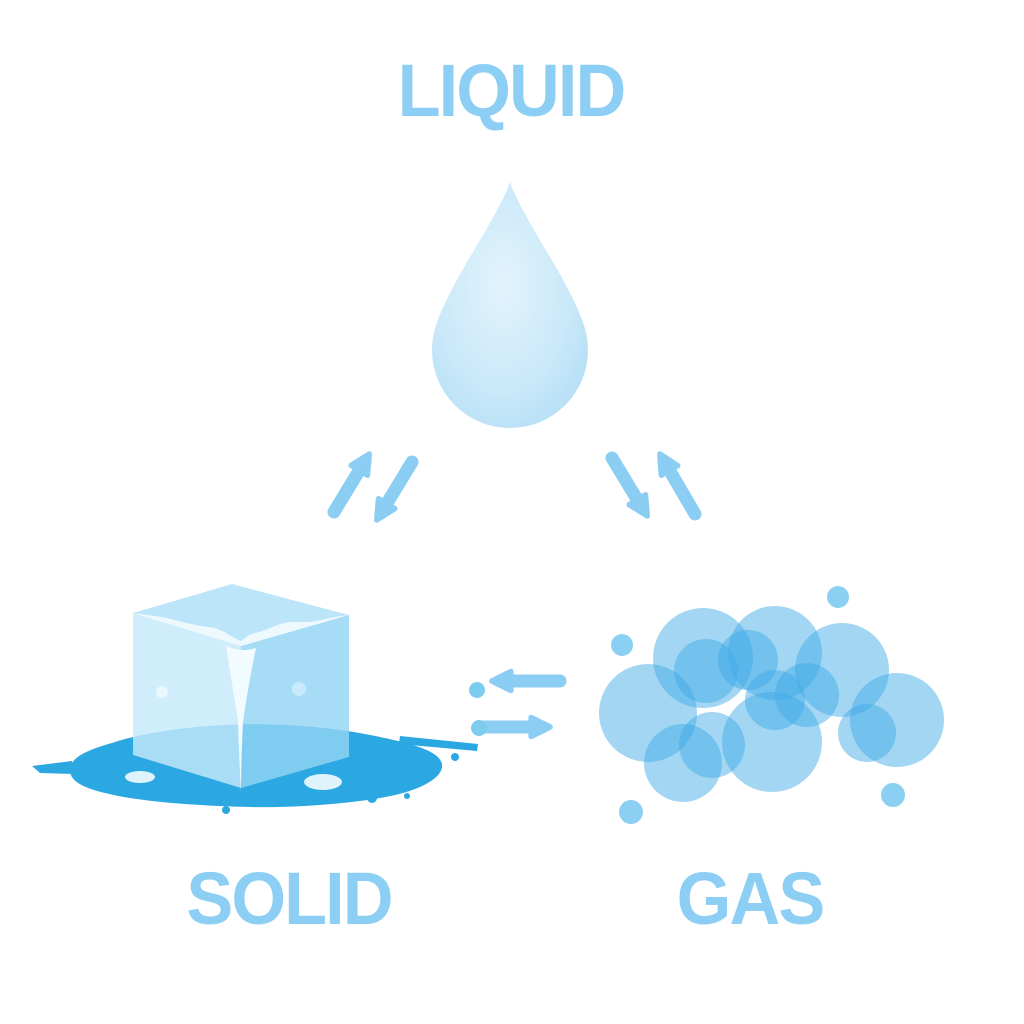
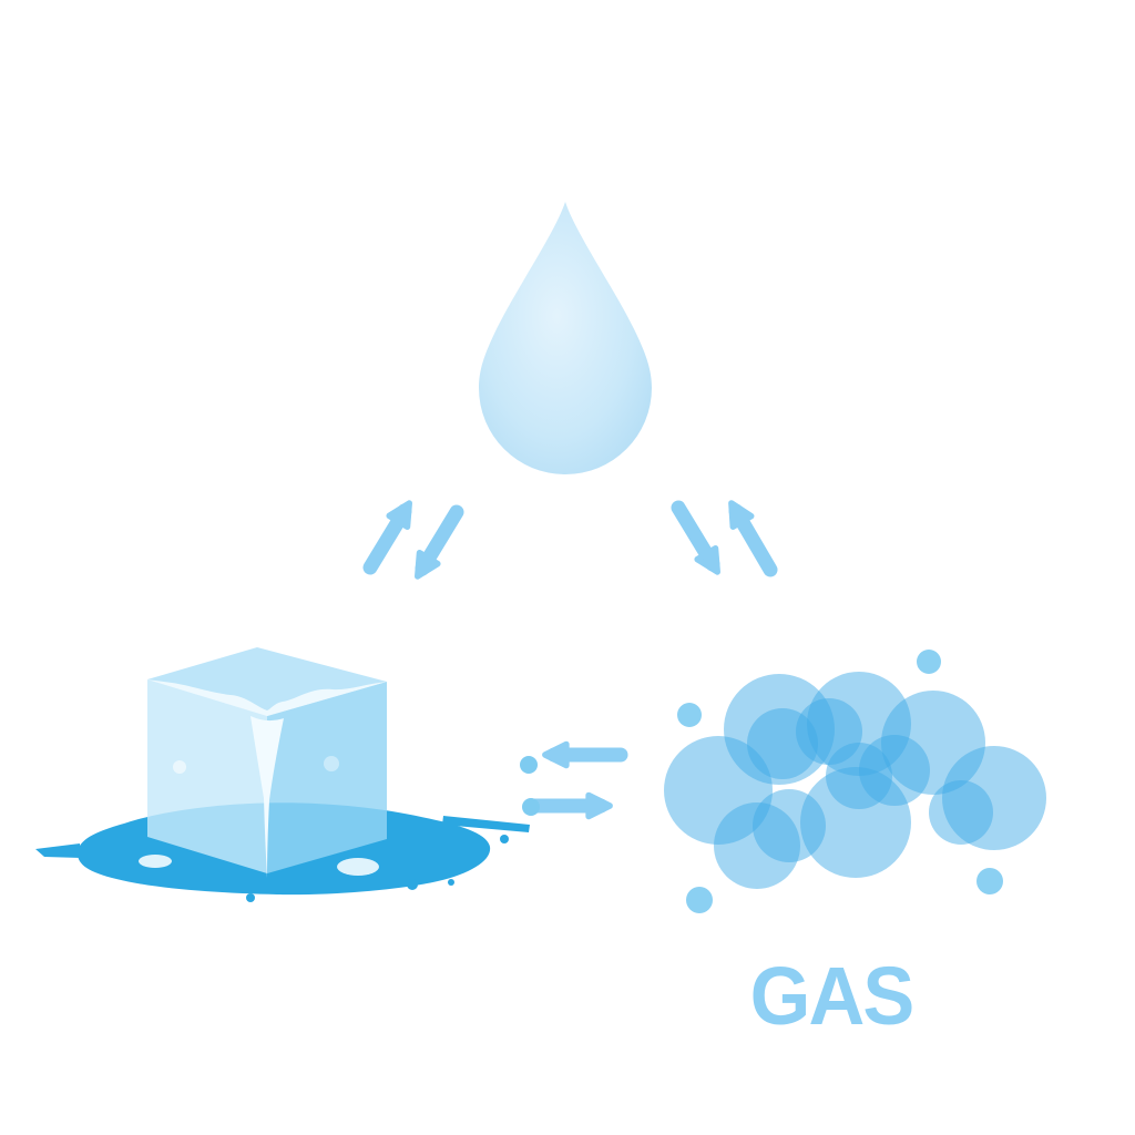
- LIQUID
- SOLID
  GAS
